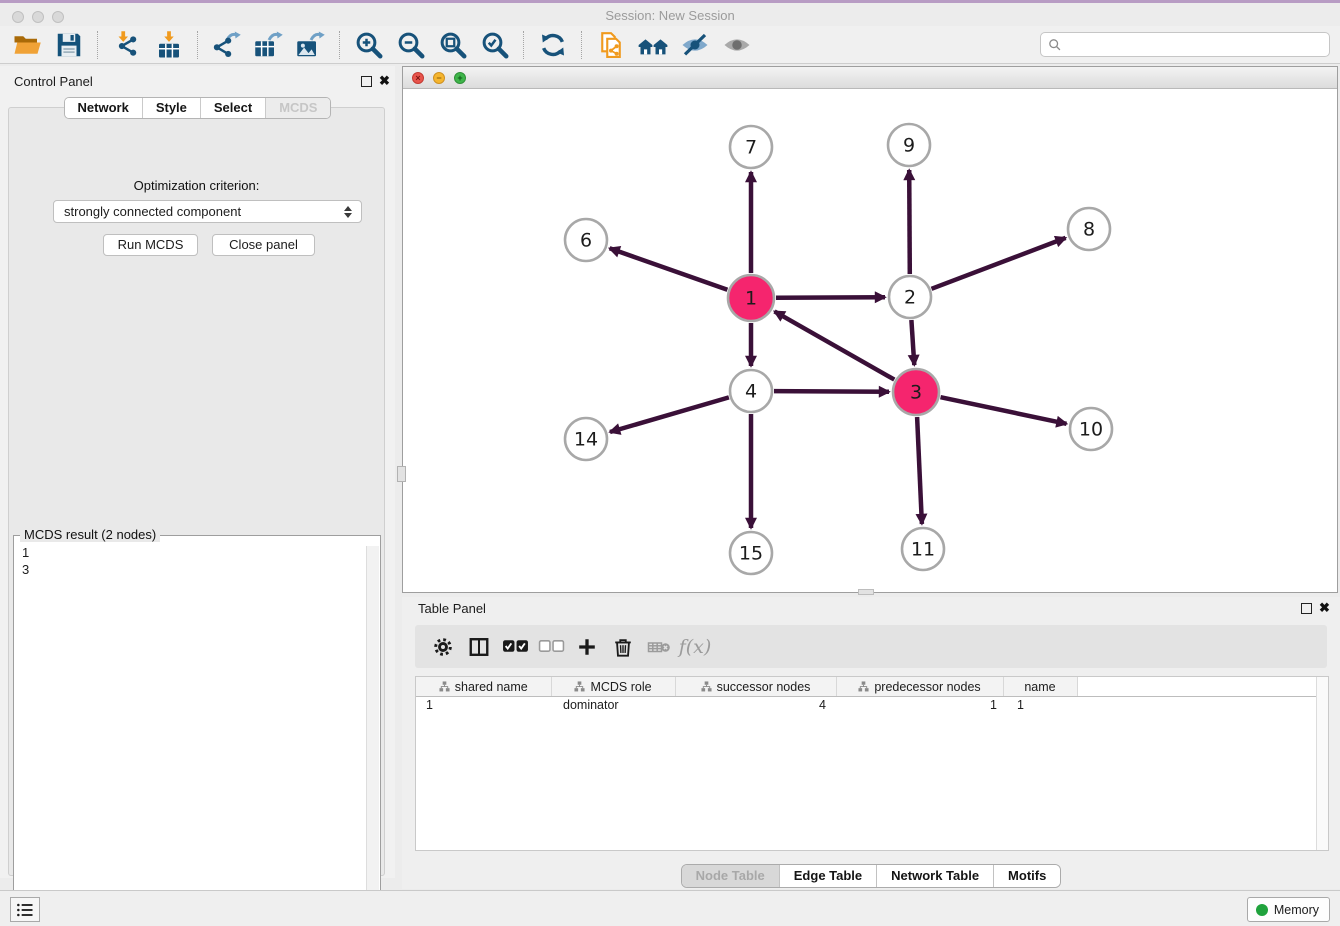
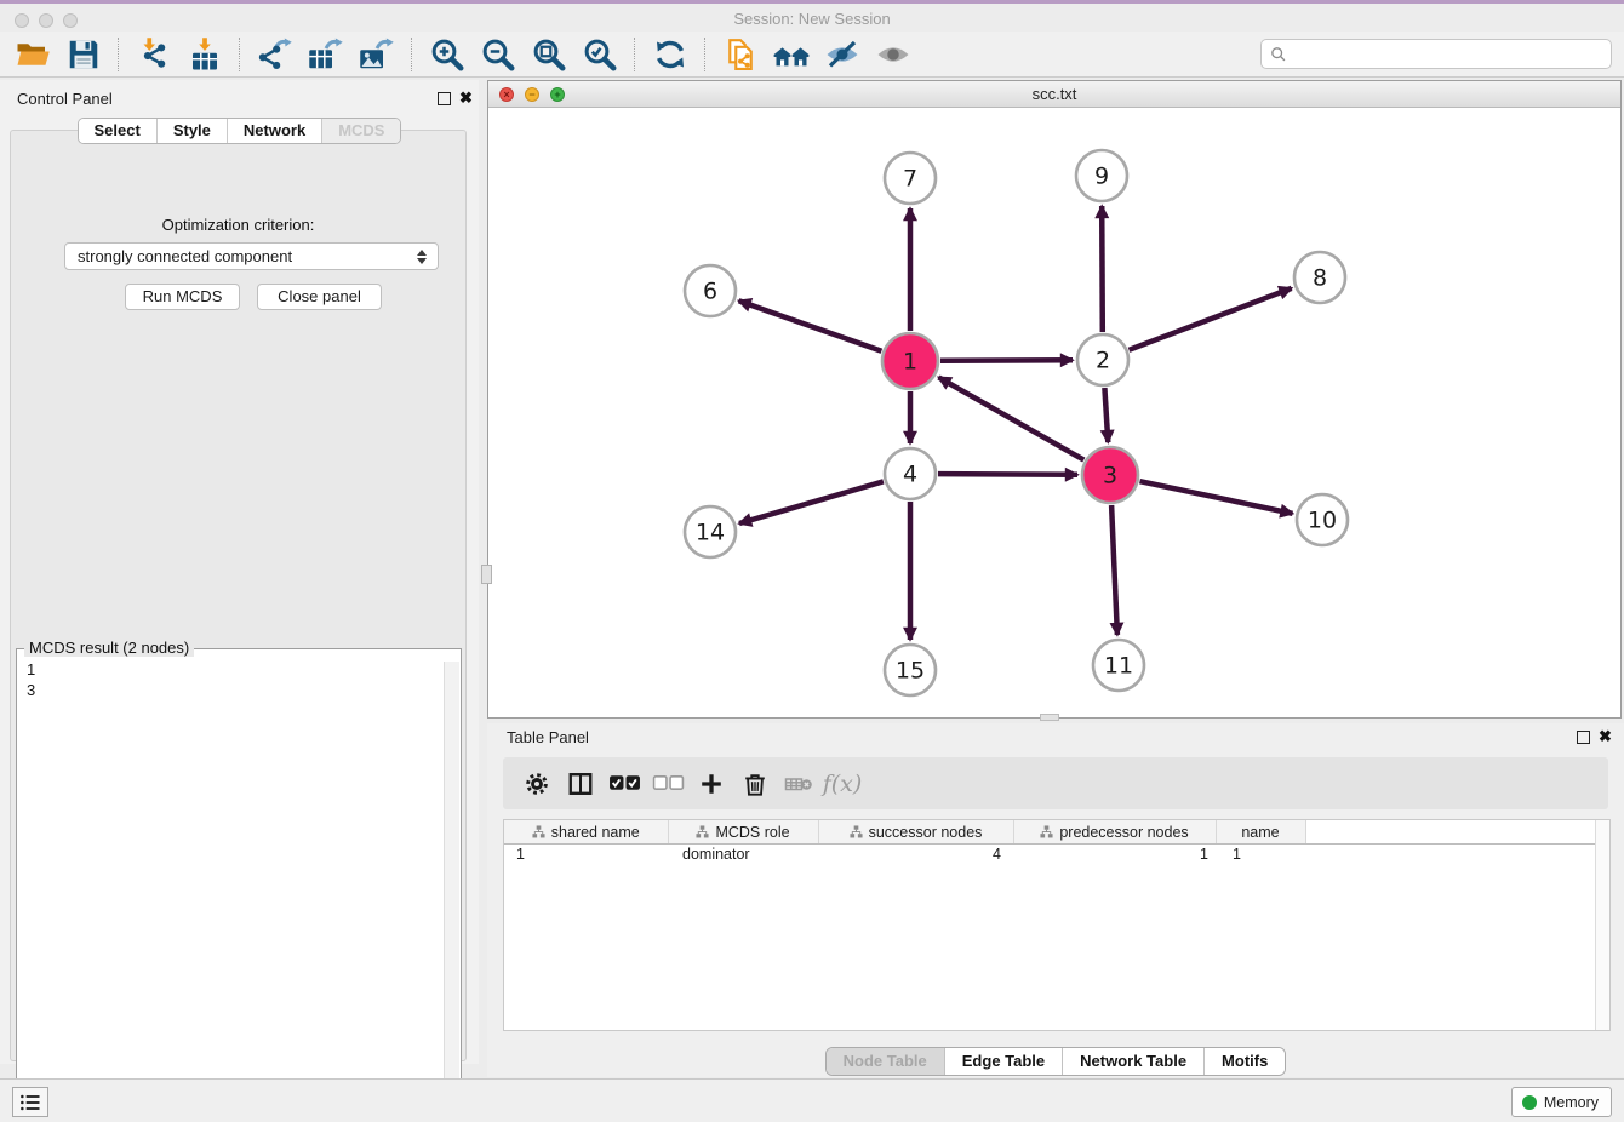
  Session: New Session
  Control Panel
  ✖
- Network
+ Select
  Style
- Select
+ Network
  MCDS
  Optimization criterion:
  strongly connected component
  Run MCDS
  Close panel
  MCDS result (2 nodes)
  1
  3
  ×
  −
  +
+ scc.txt
  7
  9
  6
  8
  1
  2
  4
  3
  14
  10
  15
  11
  Table Panel
  ✖
  f(x)
  shared name	MCDS role	successor nodes	predecessor nodes	name
  1	dominator	4	1	1
  Node Table
  Edge Table
  Network Table
  Motifs
  Memory
